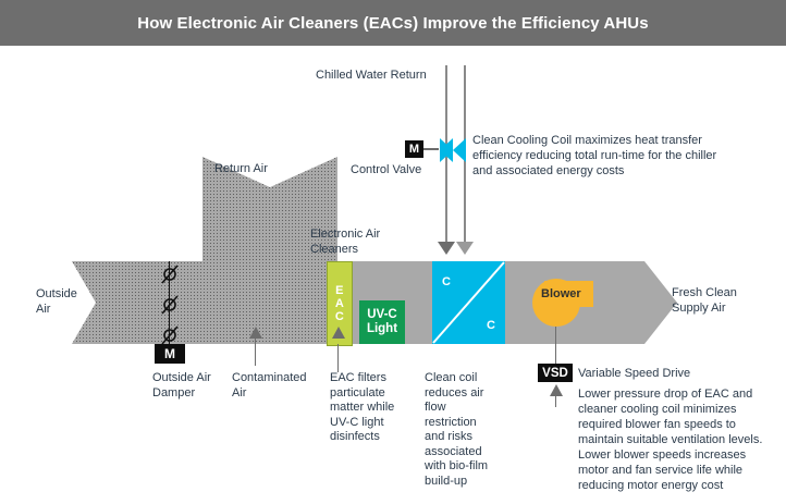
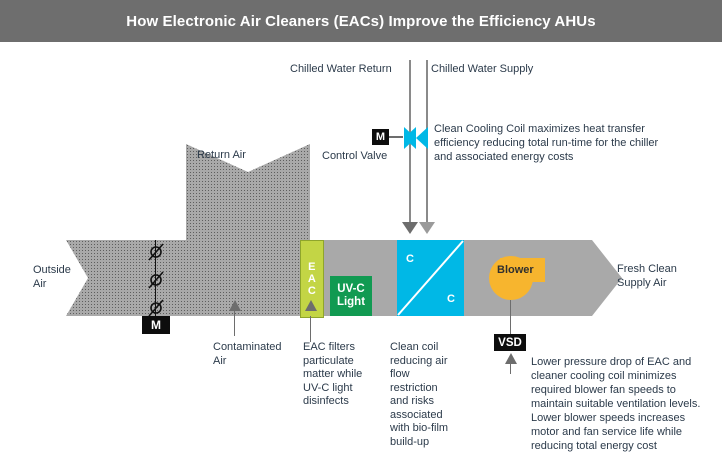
  How Electronic Air Cleaners (EACs) Improve the Efficiency AHUs
  Chilled Water Return
+ Chilled Water Supply
  M
  Control Valve
  Clean Cooling Coil maximizes heat transfer efficiency reducing total run-time for the chiller and associated energy costs
  Outside Air
  Return Air
  Fresh Clean Supply Air
  M
- Outside Air Damper
  Contaminated Air
- Electronic Air Cleaners
  E
  A
  C
  UV-C Light
  EAC filters particulate matter while UV-C light disinfects
  C
  C
- Clean coil reduces air flow restriction and risks associated with bio-film build-up
+ Clean coil reducing air flow restriction and risks associated with bio-film build-up
  Blower
  VSD
- Variable Speed Drive
- Lower pressure drop of EAC and cleaner cooling coil minimizes required blower fan speeds to maintain suitable ventilation levels. Lower blower speeds increases motor and fan service life while reducing motor energy cost
+ Lower pressure drop of EAC and cleaner cooling coil minimizes required blower fan speeds to maintain suitable ventilation levels. Lower blower speeds increases motor and fan service life while reducing total energy cost
